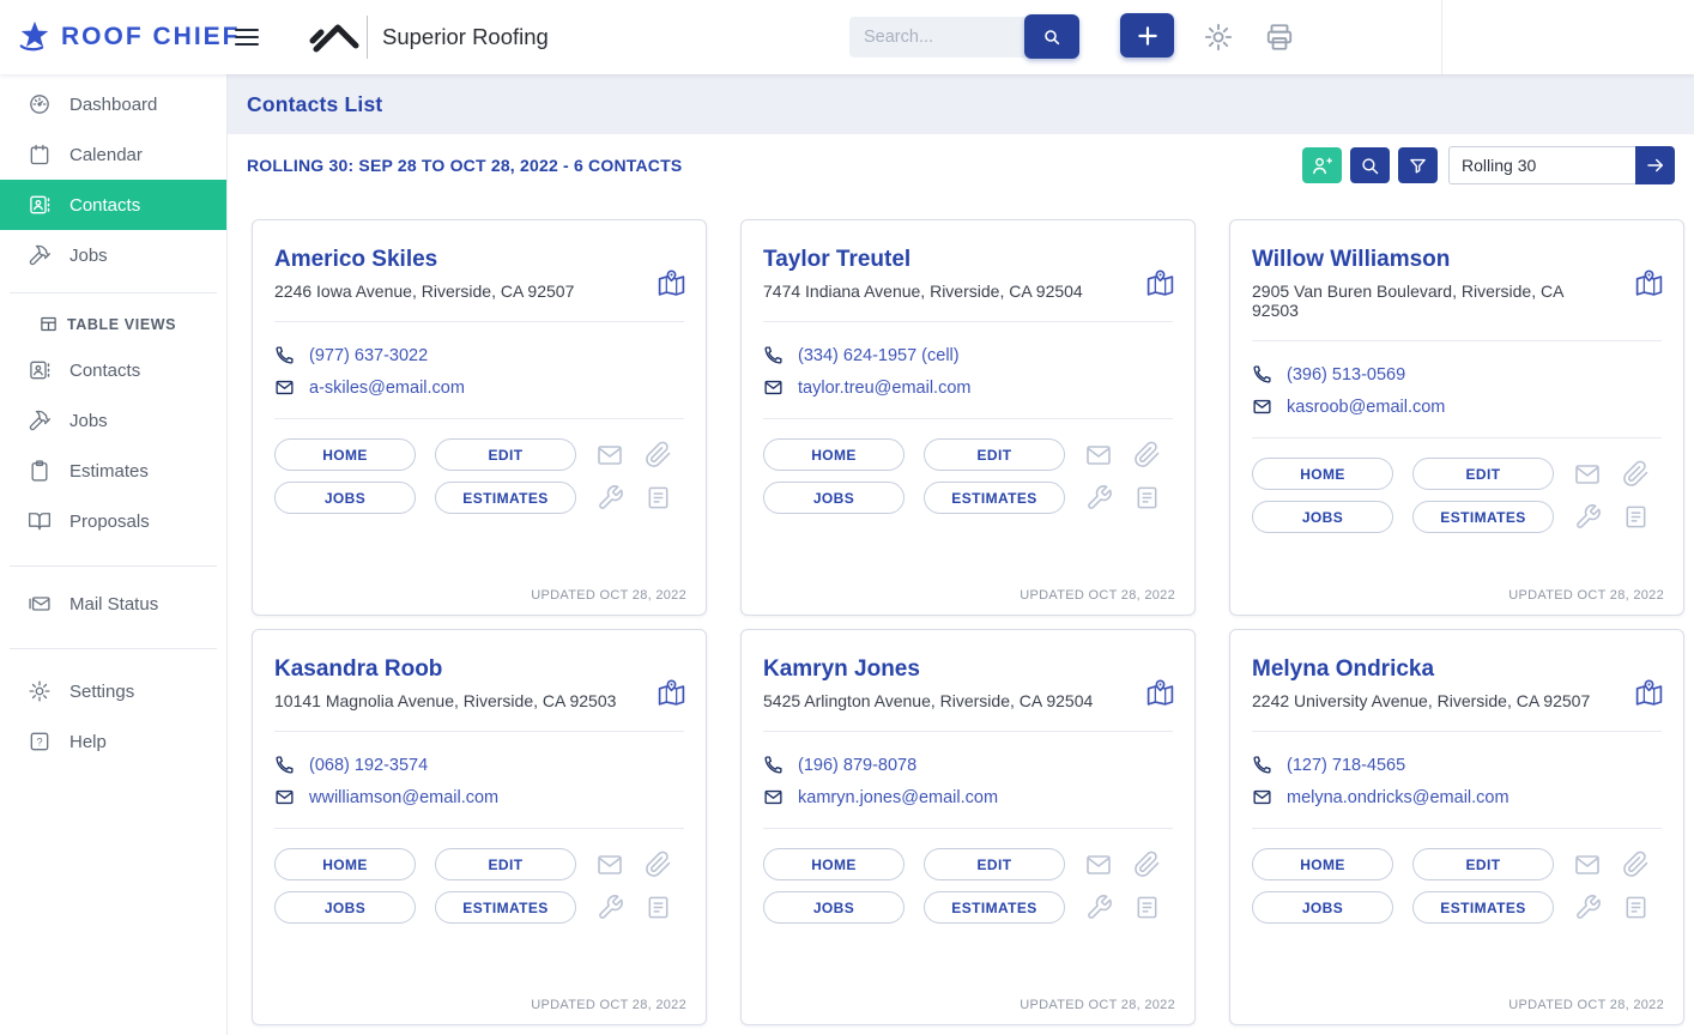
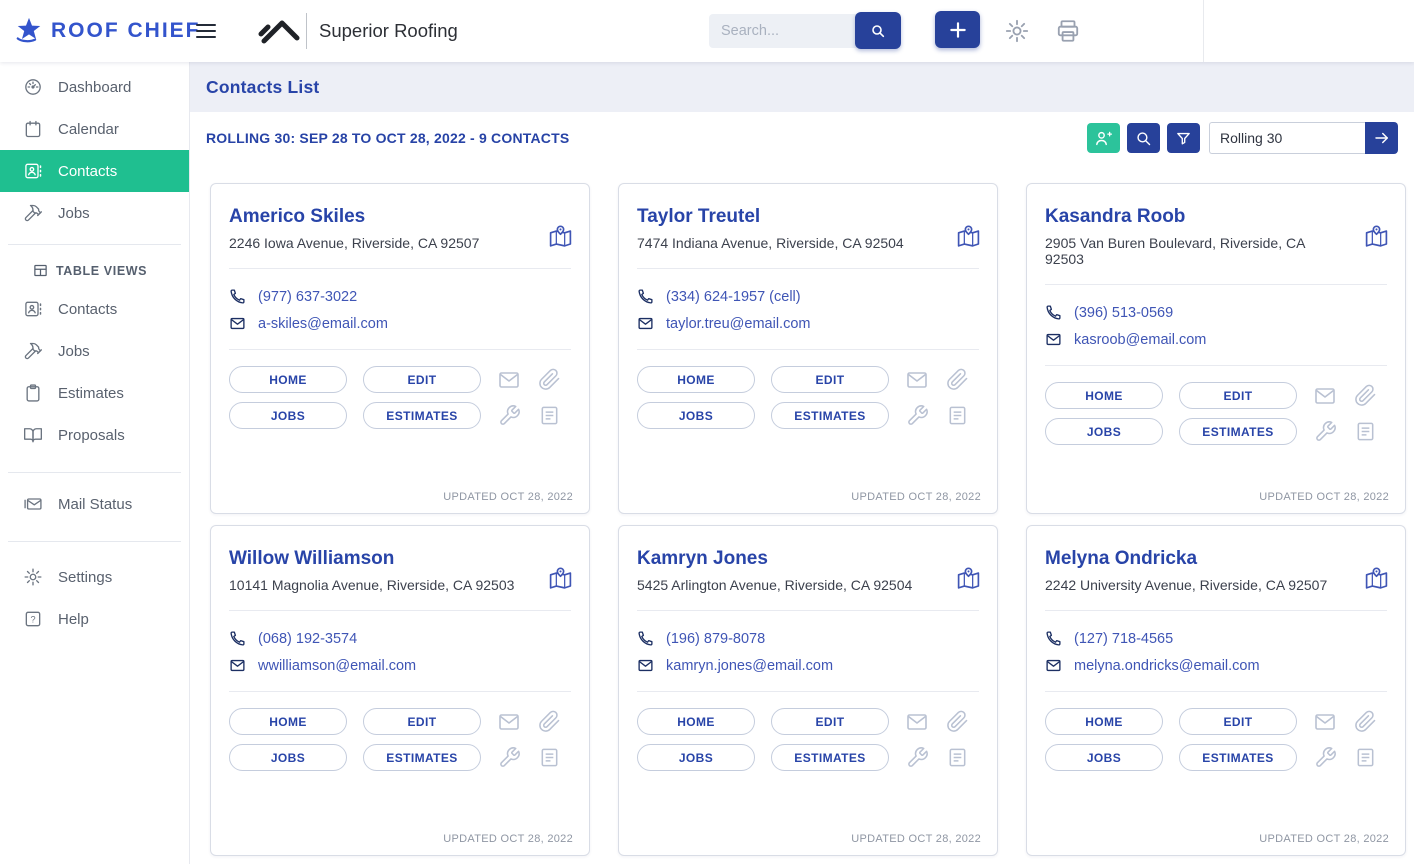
  ROOF CHIEF
  Superior Roofing
  Search...
  Dashboard
  Calendar
  Contacts
  Jobs
  TABLE VIEWS
  Contacts
  Jobs
  Estimates
  Proposals
  Mail Status
  Settings
  ?
  Help
  Contacts List
- ROLLING 30: SEP 28 TO OCT 28, 2022 - 6 CONTACTS
+ ROLLING 30: SEP 28 TO OCT 28, 2022 - 9 CONTACTS
  Rolling 30
  Americo Skiles
  2246 Iowa Avenue, Riverside, CA 92507
  (977) 637-3022
  a-skiles@email.com
  HOME
  EDIT
  JOBS
  ESTIMATES
  UPDATED OCT 28, 2022
  Taylor Treutel
  7474 Indiana Avenue, Riverside, CA 92504
  (334) 624-1957 (cell)
  taylor.treu@email.com
  HOME
  EDIT
  JOBS
  ESTIMATES
  UPDATED OCT 28, 2022
- Willow Williamson
+ Kasandra Roob
  2905 Van Buren Boulevard, Riverside, CA 92503
  (396) 513-0569
  kasroob@email.com
  HOME
  EDIT
  JOBS
  ESTIMATES
  UPDATED OCT 28, 2022
- Kasandra Roob
+ Willow Williamson
  10141 Magnolia Avenue, Riverside, CA 92503
  (068) 192-3574
  wwilliamson@email.com
  HOME
  EDIT
  JOBS
  ESTIMATES
  UPDATED OCT 28, 2022
  Kamryn Jones
  5425 Arlington Avenue, Riverside, CA 92504
  (196) 879-8078
  kamryn.jones@email.com
  HOME
  EDIT
  JOBS
  ESTIMATES
  UPDATED OCT 28, 2022
  Melyna Ondricka
  2242 University Avenue, Riverside, CA 92507
  (127) 718-4565
  melyna.ondricks@email.com
  HOME
  EDIT
  JOBS
  ESTIMATES
  UPDATED OCT 28, 2022
